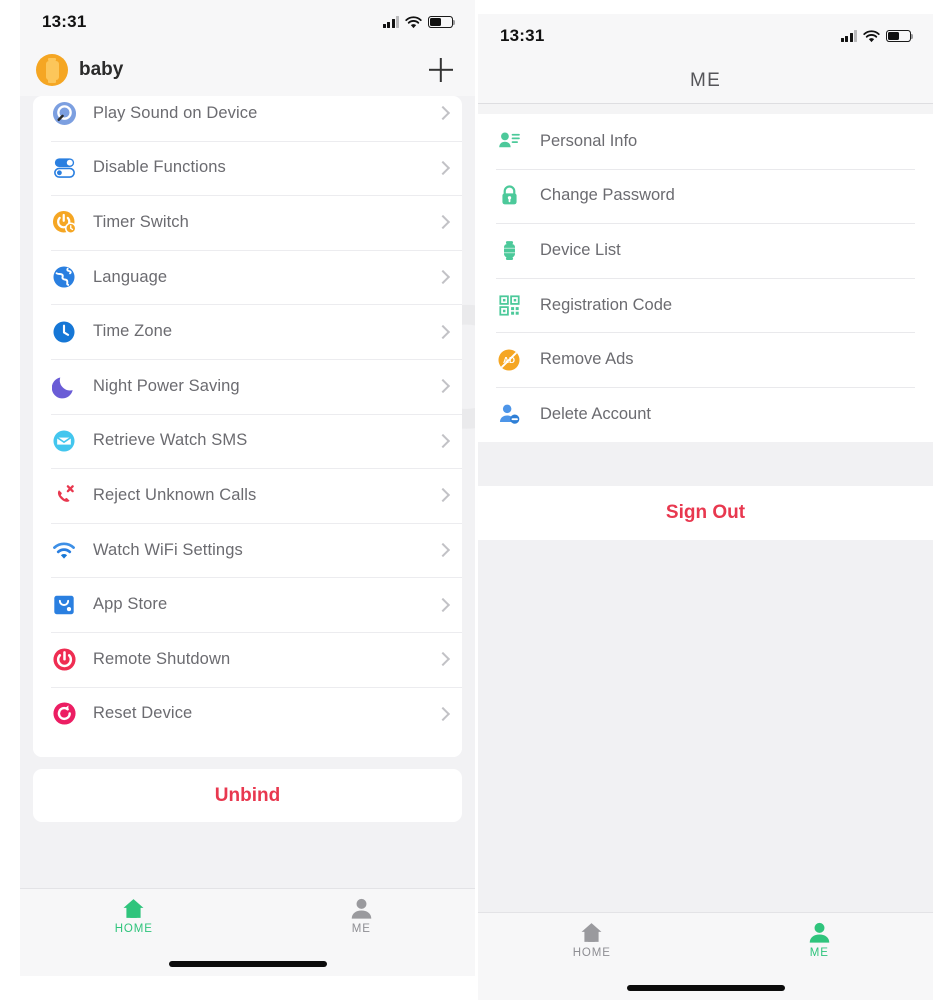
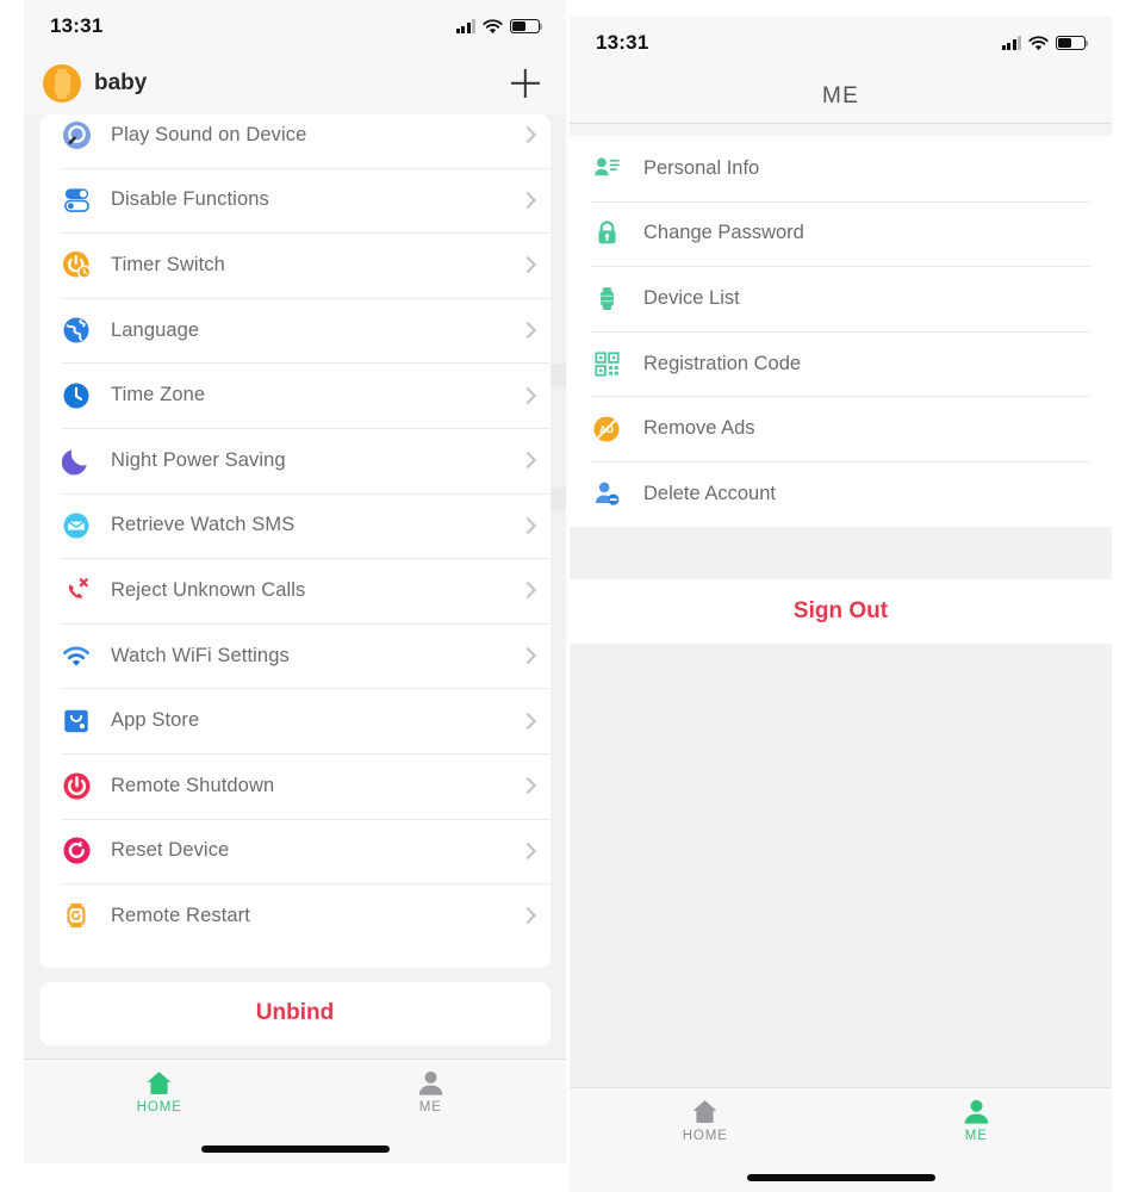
  13:31
  baby
  Play Sound on Device
  Disable Functions
  Timer Switch
  Language
  Time Zone
  Night Power Saving
  Retrieve Watch SMS
  Reject Unknown Calls
  Watch WiFi Settings
  App Store
  Remote Shutdown
  Reset Device
+ Remote Restart
  Unbind
  HOME
  ME
  13:31
  ME
  Personal Info
  Change Password
  Device List
  Registration Code
  AD
  Remove Ads
  Delete Account
  Sign Out
  HOME
  ME
